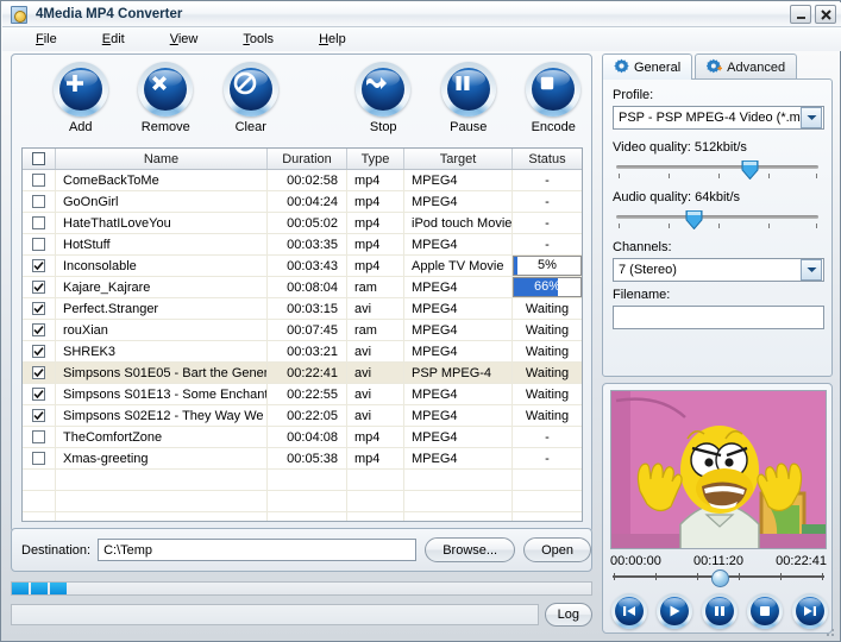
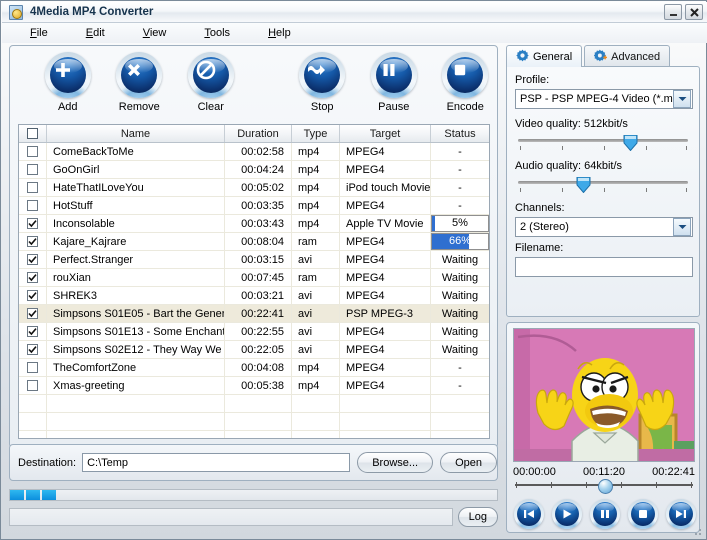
  4Media MP4 Converter
  File
  Edit
  View
  Tools
  Help
  Add
  Remove
  Clear
  Stop
  Pause
  Encode
  Name
  Duration
  Type
  Target
  Status
  ComeBackToMe
  00:02:58
  mp4
  MPEG4
  -
  GoOnGirl
  00:04:24
  mp4
  MPEG4
  -
  HateThatILoveYou
  00:05:02
  mp4
  iPod touch Movie
  -
  HotStuff
  00:03:35
  mp4
  MPEG4
  -
  Inconsolable
  00:03:43
  mp4
  Apple TV Movie
  5%
  Kajare_Kajrare
  00:08:04
  ram
  MPEG4
  66%
  Perfect.Stranger
  00:03:15
  avi
  MPEG4
  Waiting
  rouXian
  00:07:45
  ram
  MPEG4
  Waiting
  SHREK3
  00:03:21
  avi
  MPEG4
  Waiting
  Simpsons S01E05 - Bart the Gener
  00:22:41
  avi
- PSP MPEG-4
+ PSP MPEG-3
  Waiting
  Simpsons S01E13 - Some Enchant
  00:22:55
  avi
  MPEG4
  Waiting
  Simpsons S02E12 - They Way We
  00:22:05
  avi
  MPEG4
  Waiting
  TheComfortZone
  00:04:08
  mp4
  MPEG4
  -
  Xmas-greeting
  00:05:38
  mp4
  MPEG4
  -
  Destination:
  C:\Temp
  Browse...
  Open
  Log
  General
  Advanced
  Profile:
  PSP - PSP MPEG-4 Video (*.m
  Video quality: 512kbit/s
  Audio quality: 64kbit/s
  Channels:
- 7 (Stereo)
+ 2 (Stereo)
  Filename:
  00:00:00
  00:11:20
  00:22:41
